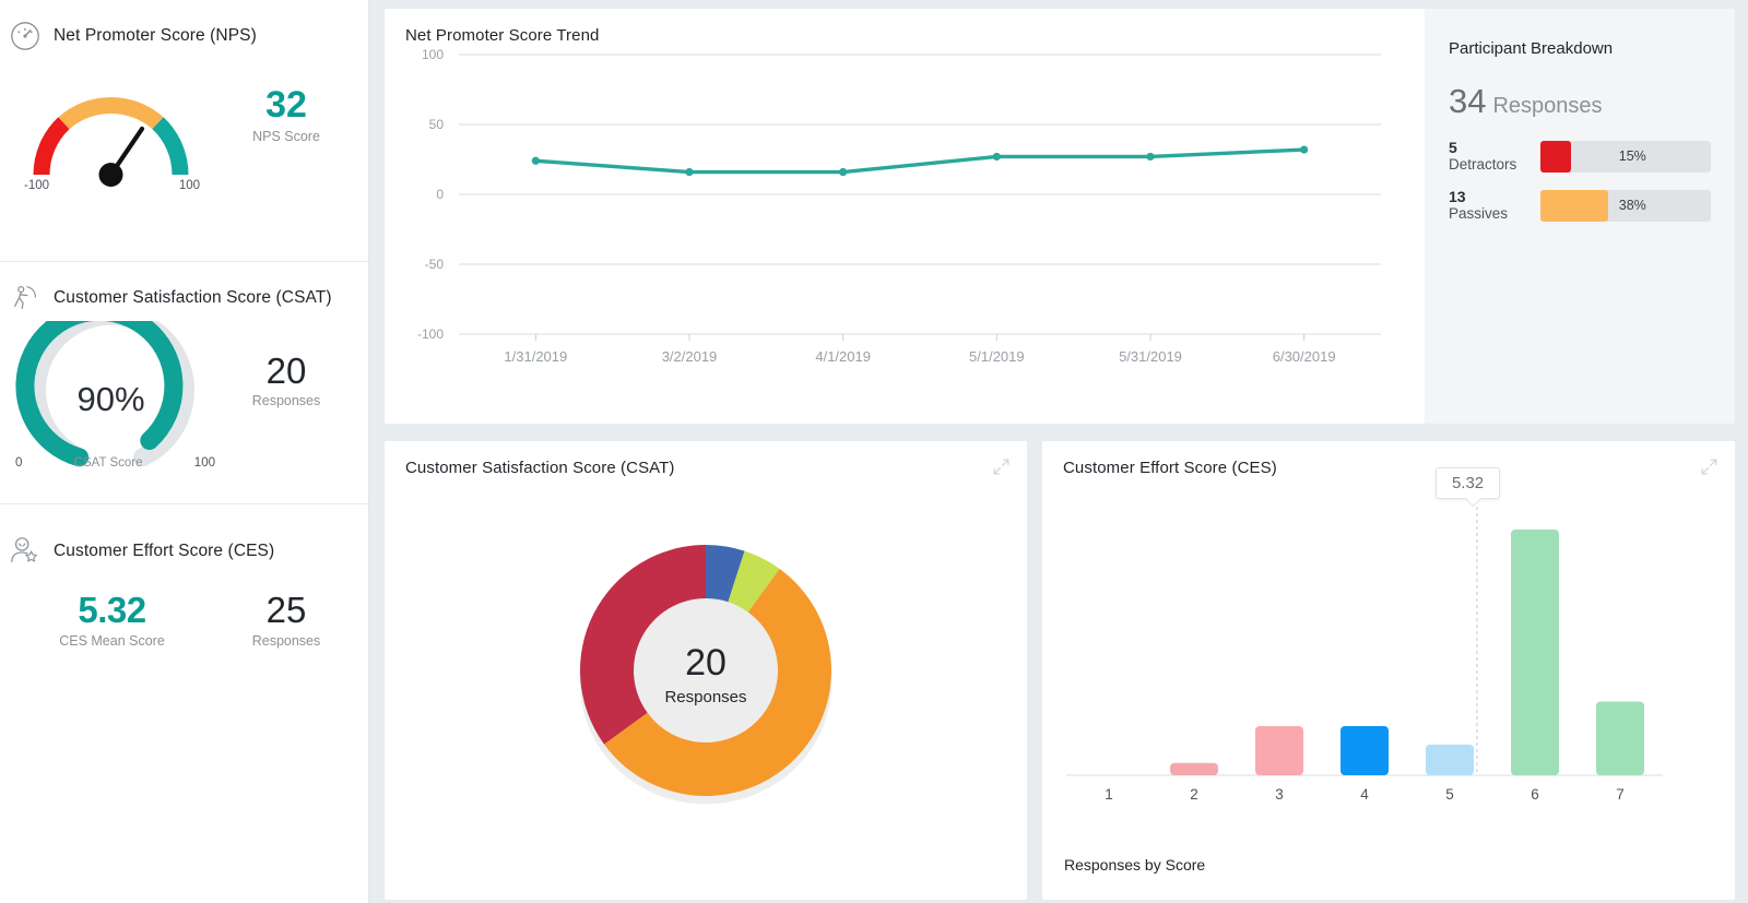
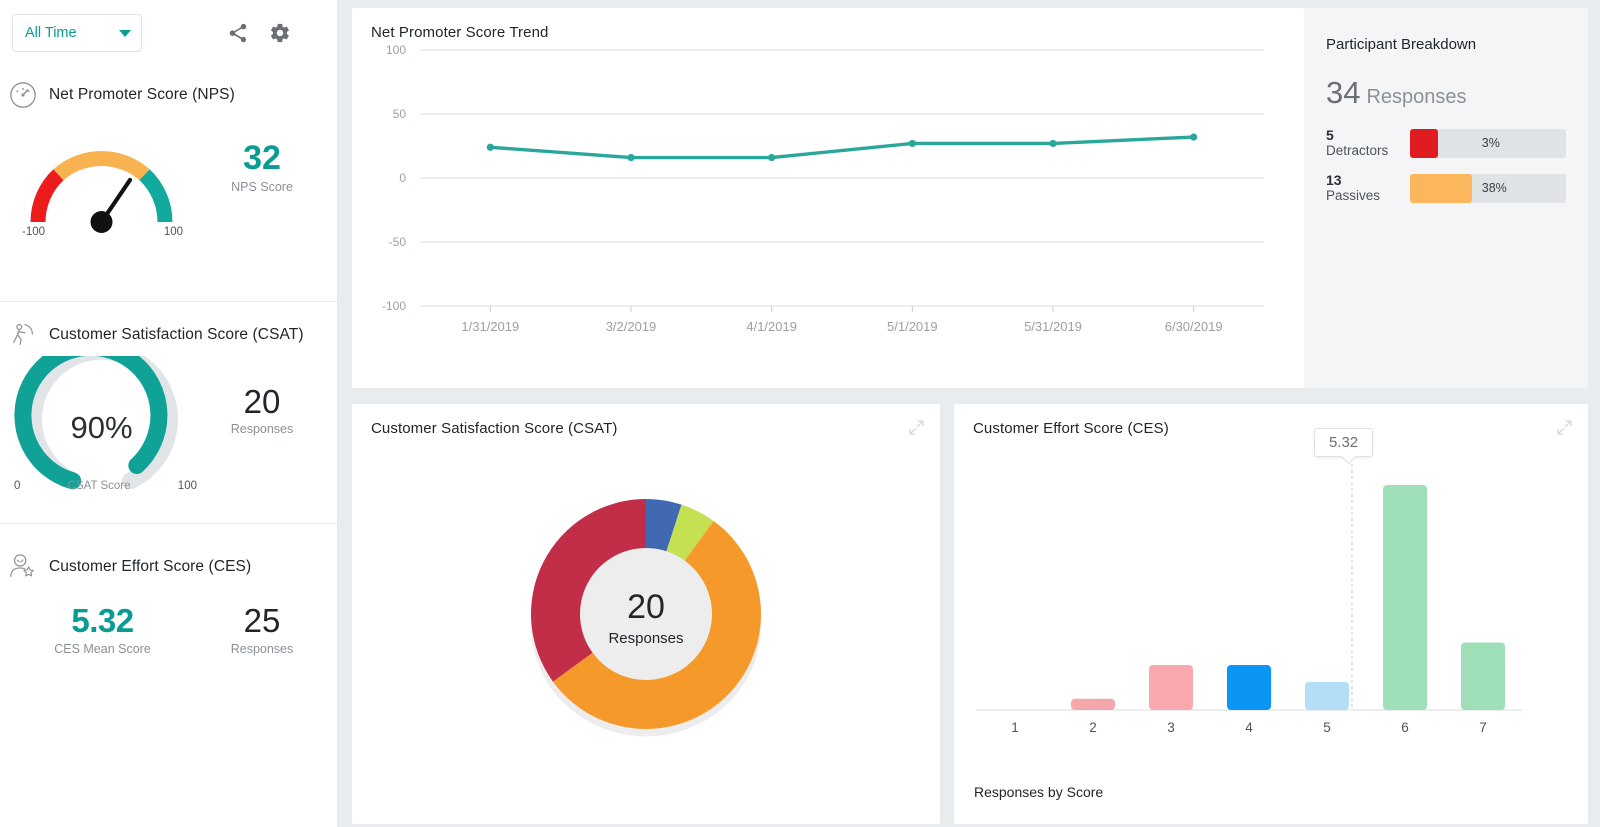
+ All Time
  Net Promoter Score (NPS)
  -100
  100
  32
  NPS Score
  Customer Satisfaction Score (CSAT)
  90%
  0
  CSAT Score
  100
  20
  Responses
  Customer Effort Score (CES)
  5.32
  CES Mean Score
  25
  Responses
  Net Promoter Score Trend
  100
  50
  0
  -50
  -100
  1/31/2019
  3/2/2019
  4/1/2019
  5/1/2019
  5/31/2019
  6/30/2019
  Participant Breakdown
  34
  Responses
  5
  Detractors
- 15%
+ 3%
  13
  Passives
  38%
  Customer Satisfaction Score (CSAT)
  20
  Responses
  Customer Effort Score (CES)
  1
  2
  3
  4
  5
  6
  7
  5.32
  Responses by Score
